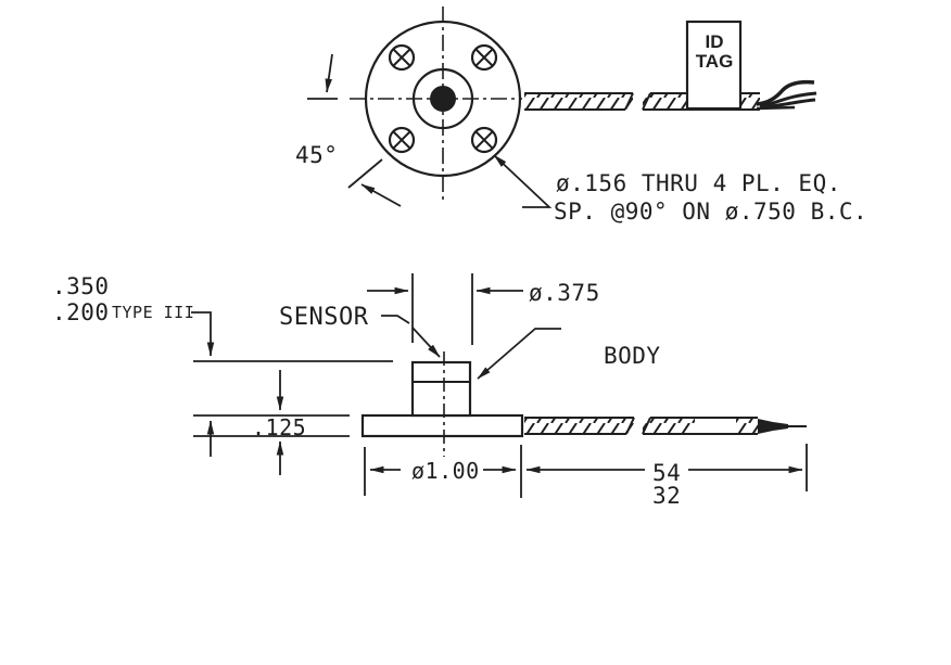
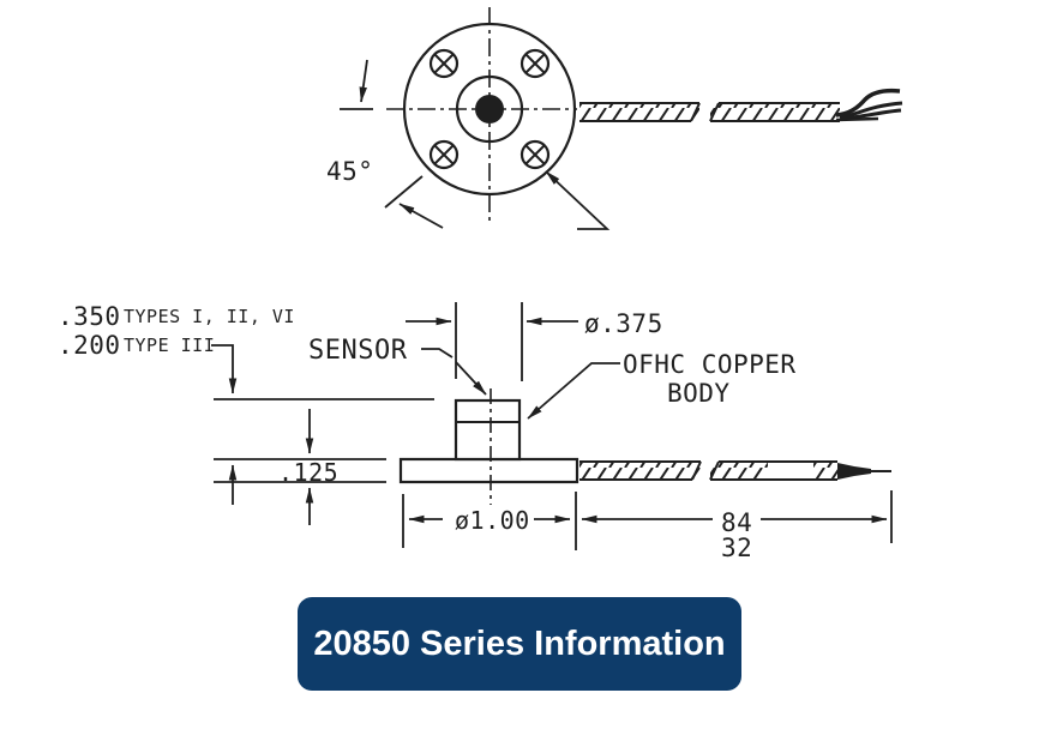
- ID
- TAG
  45°
- ø.156 THRU 4 PL. EQ.
- SP. @90° ON ø.750 B.C.
  .350
+ TYPES I, II, VI
  .200
  TYPE III
  .125
  SENSOR
  ø.375
+ OFHC COPPER
  BODY
  ø1.00
- 54
+ 84
  32
+ 20850 Series Information
